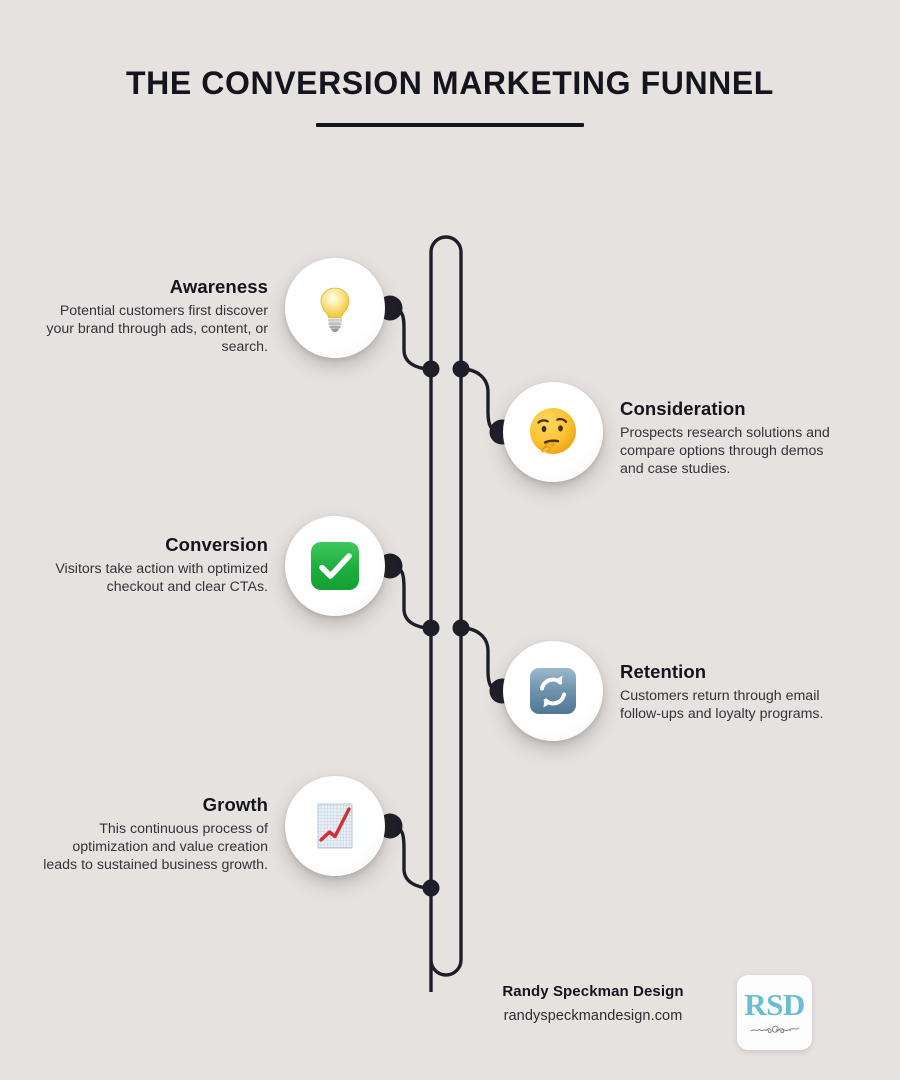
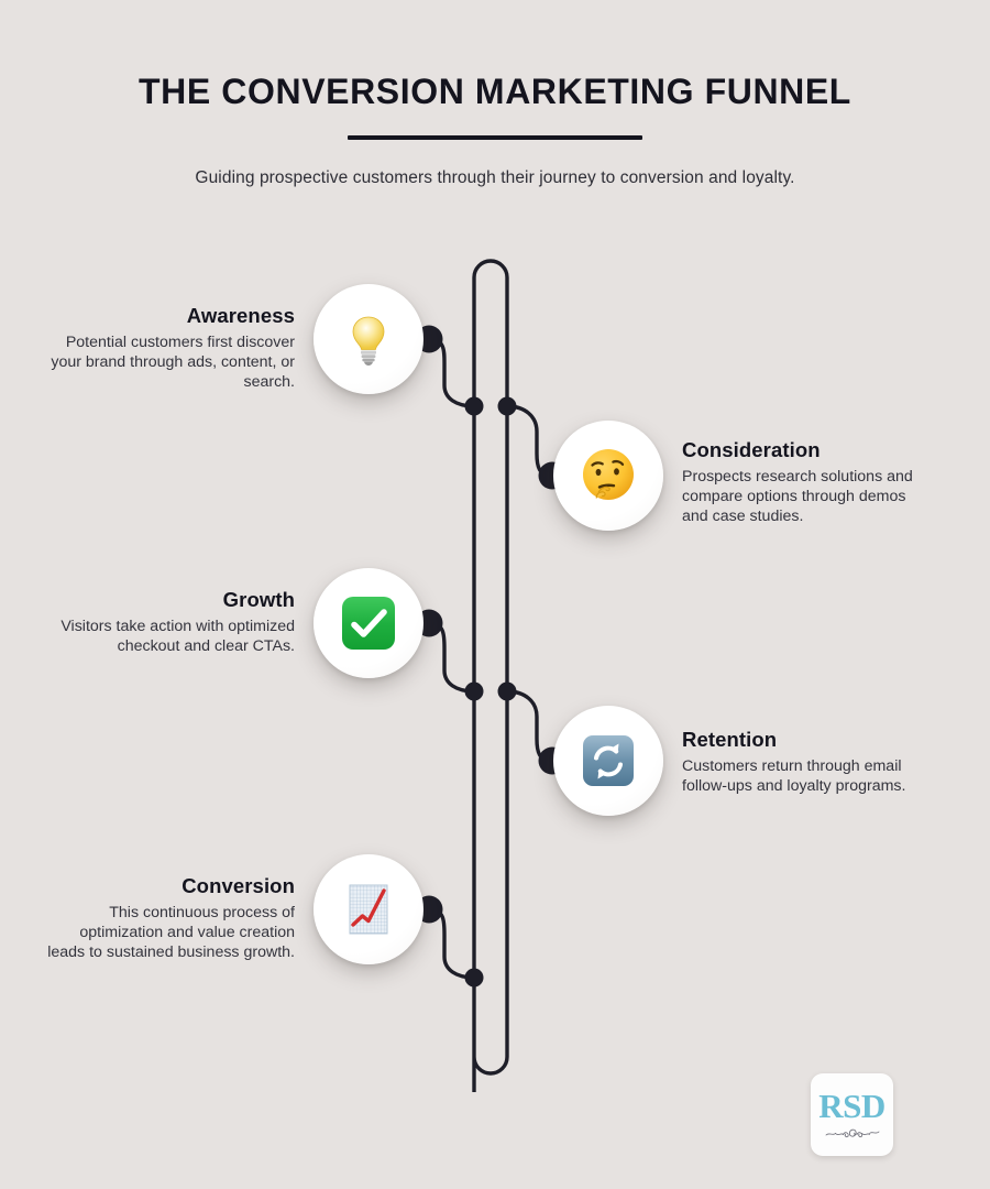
  THE CONVERSION MARKETING FUNNEL
+ Guiding prospective customers through their journey to conversion and loyalty.
  Awareness
  Potential customers first discover your brand through ads, content, or search.
  Consideration
  Prospects research solutions and compare options through demos and case studies.
- Conversion
+ Growth
  Visitors take action with optimized checkout and clear CTAs.
  Retention
  Customers return through email follow-ups and loyalty programs.
- Growth
+ Conversion
  This continuous process of optimization and value creation leads to sustained business growth.
- Randy Speckman Design
- randyspeckmandesign.com
  RSD
